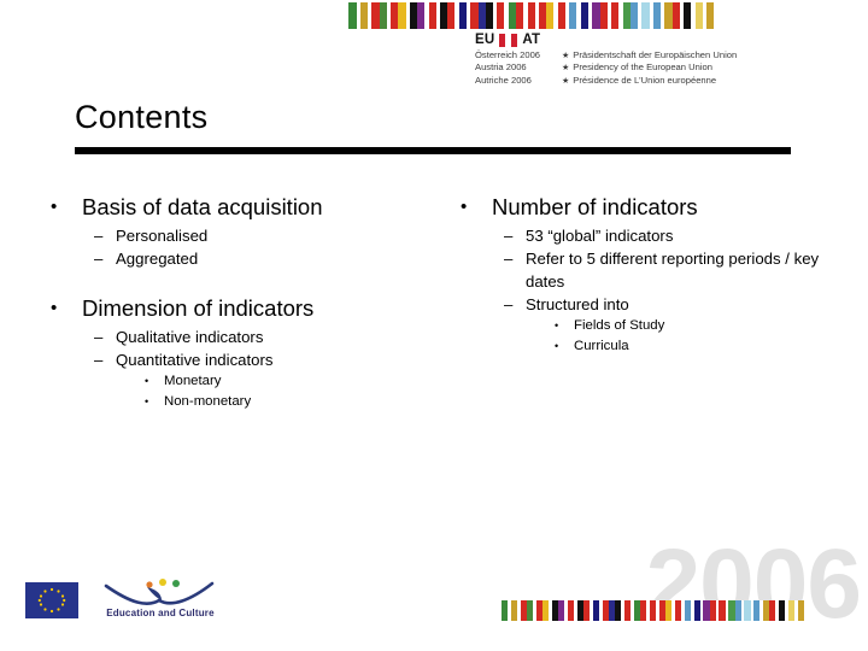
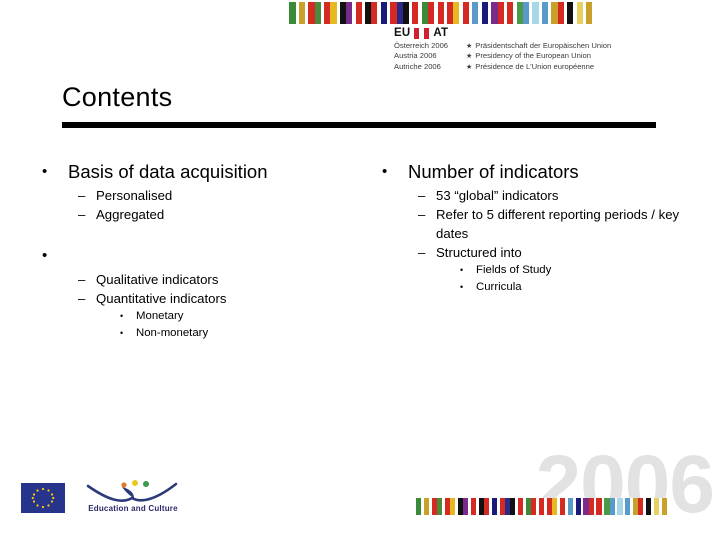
  EU
  AT
  Österreich 2006
  Austria 2006
  Autriche 2006
  Präsidentschaft der Europäischen Union
  Presidency of the European Union
  Présidence de L'Union européenne
  Contents
  •
  Basis of data acquisition
  –
  Personalised
  –
  Aggregated
  •
- Dimension of indicators
  –
  Qualitative indicators
  –
  Quantitative indicators
  •
  Monetary
  •
  Non-monetary
  •
  Number of indicators
  –
  53 “global” indicators
  –
  Refer to 5 different reporting periods / key dates
  –
  Structured into
  •
  Fields of Study
  •
  Curricula
  Education and Culture
  2006
